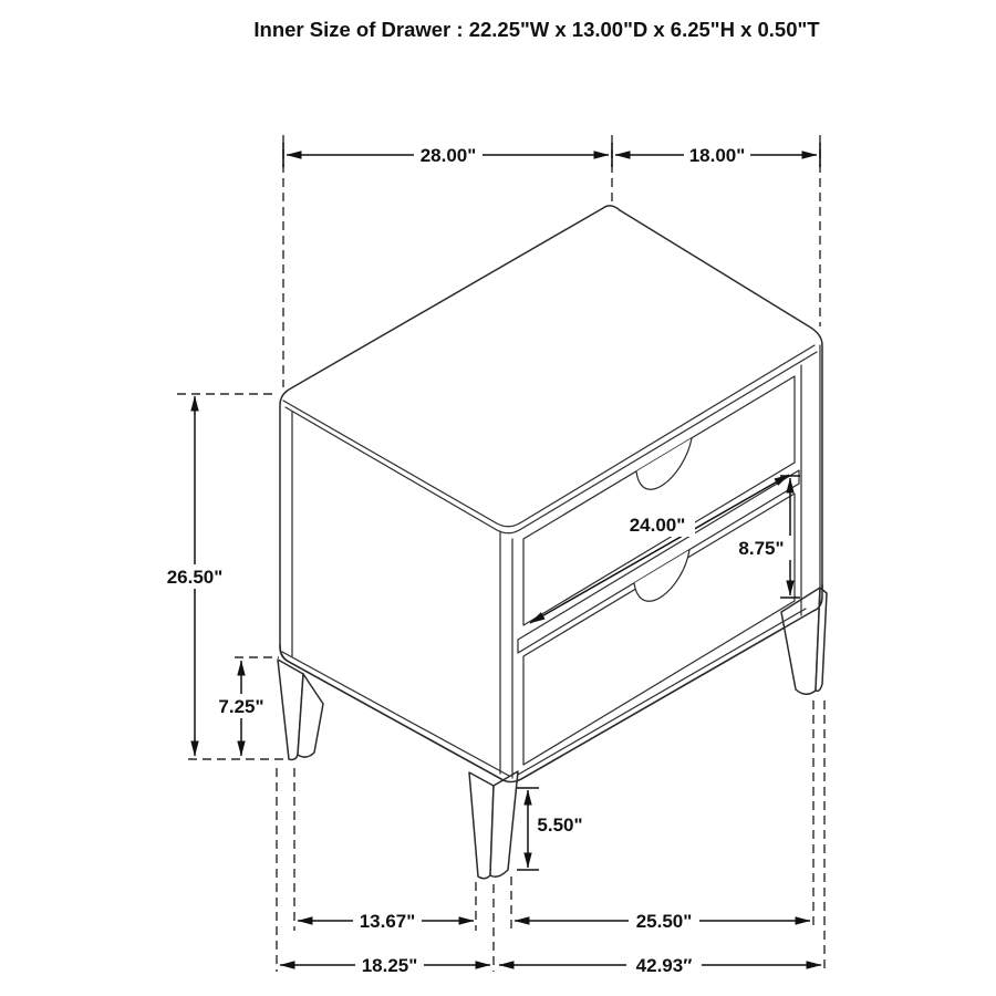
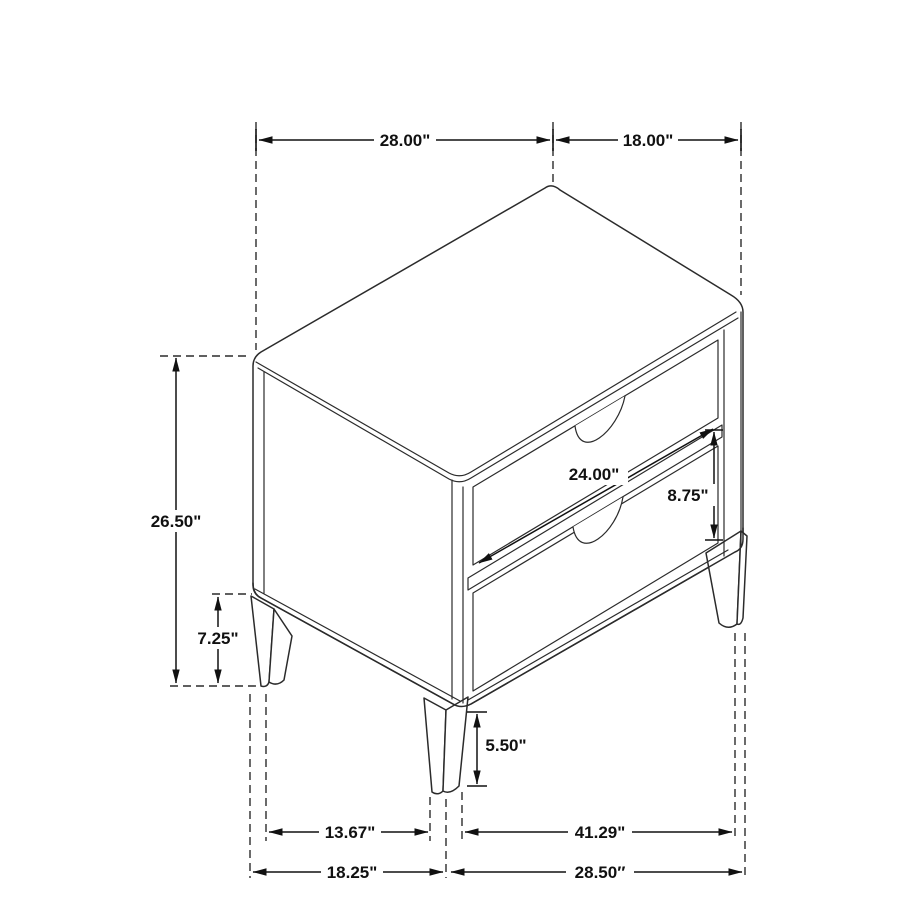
  28.00"
  18.00"
  26.50"
  7.25"
  24.00"
  8.75"
  5.50"
  13.67"
- 25.50"
+ 41.29"
  18.25"
- 42.93″
+ 28.50″
- Inner Size of Drawer : 22.25"W x 13.00"D x 6.25"H x 0.50"T
